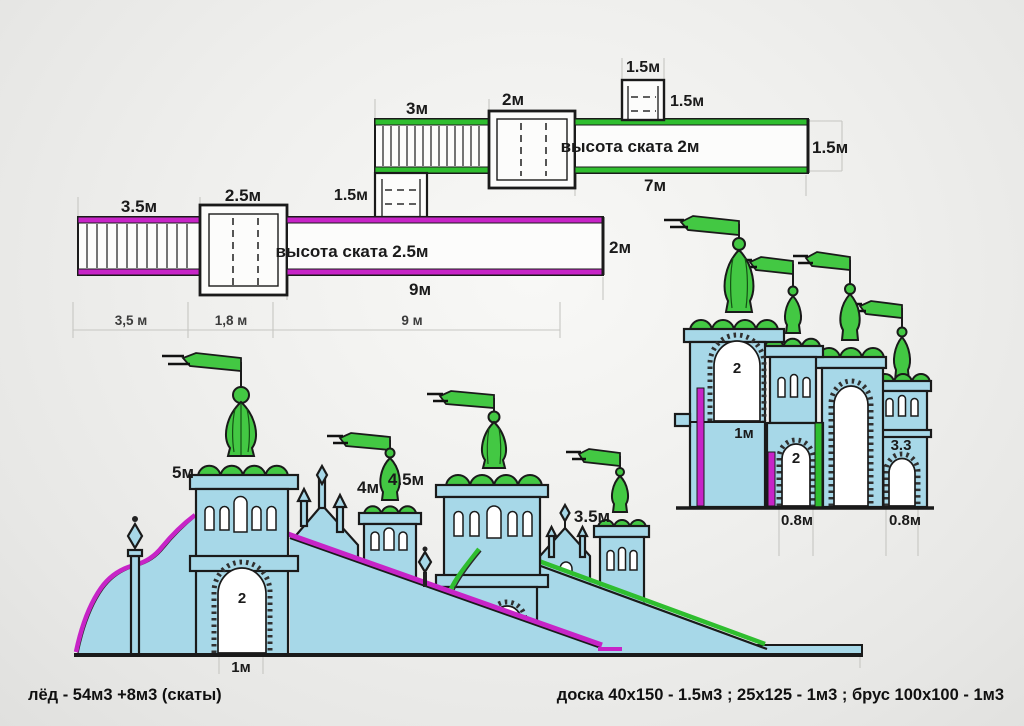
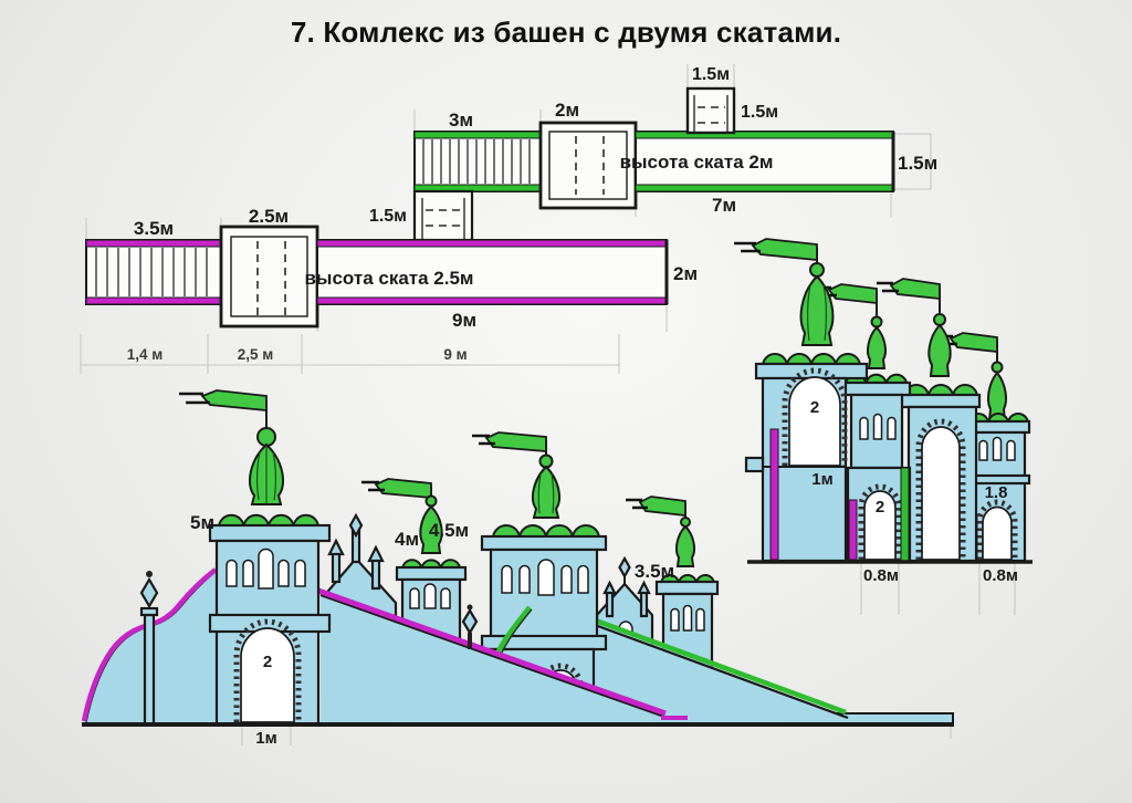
+ 7. Комлекс из башен с двумя скатами.
  3м
  2м
  1.5м
  1.5м
  высота ската 2м
  7м
  1.5м
  3.5м
  2.5м
  1.5м
  высота ската 2.5м
  9м
  2м
- 3,5 м
+ 1,4 м
- 1,8 м
+ 2,5 м
  9 м
- 3.3
+ 1.8
  2
  2
  1м
  0.8м
  0.8м
  3.5м
  4м
  4.5м
  2
  5м
  1м
- лёд - 54м3 +8м3 (скаты)
- доска 40х150 - 1.5м3 ; 25х125 - 1м3 ; брус 100х100 - 1м3
